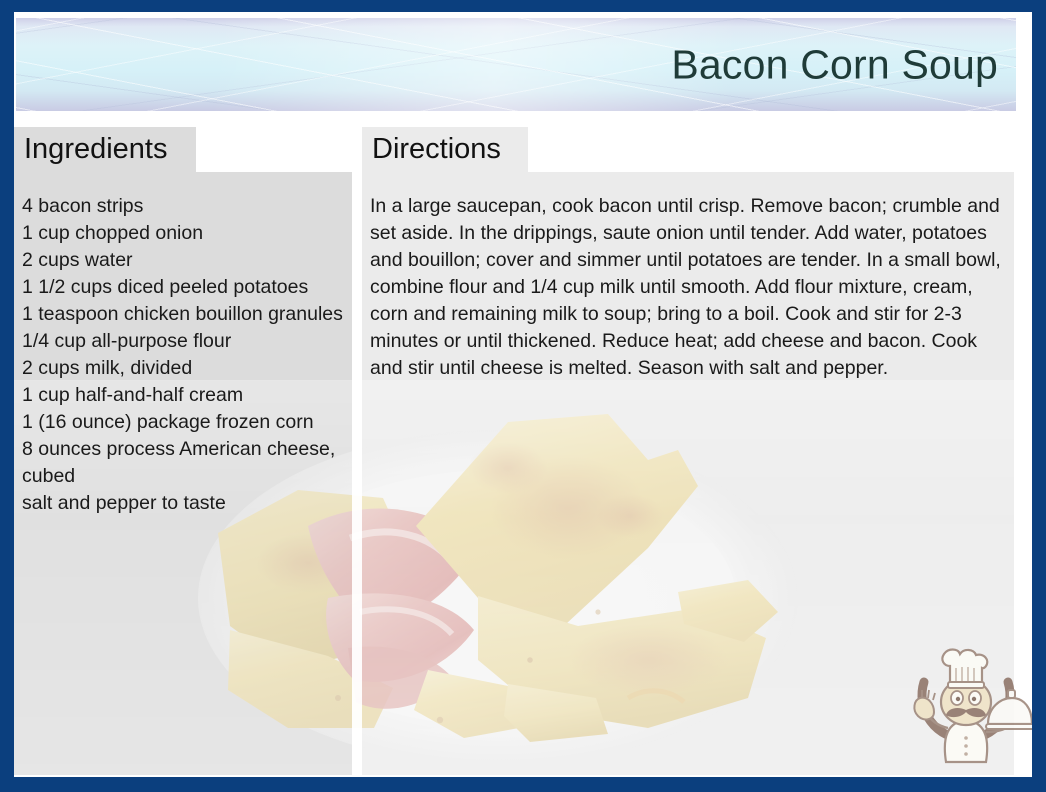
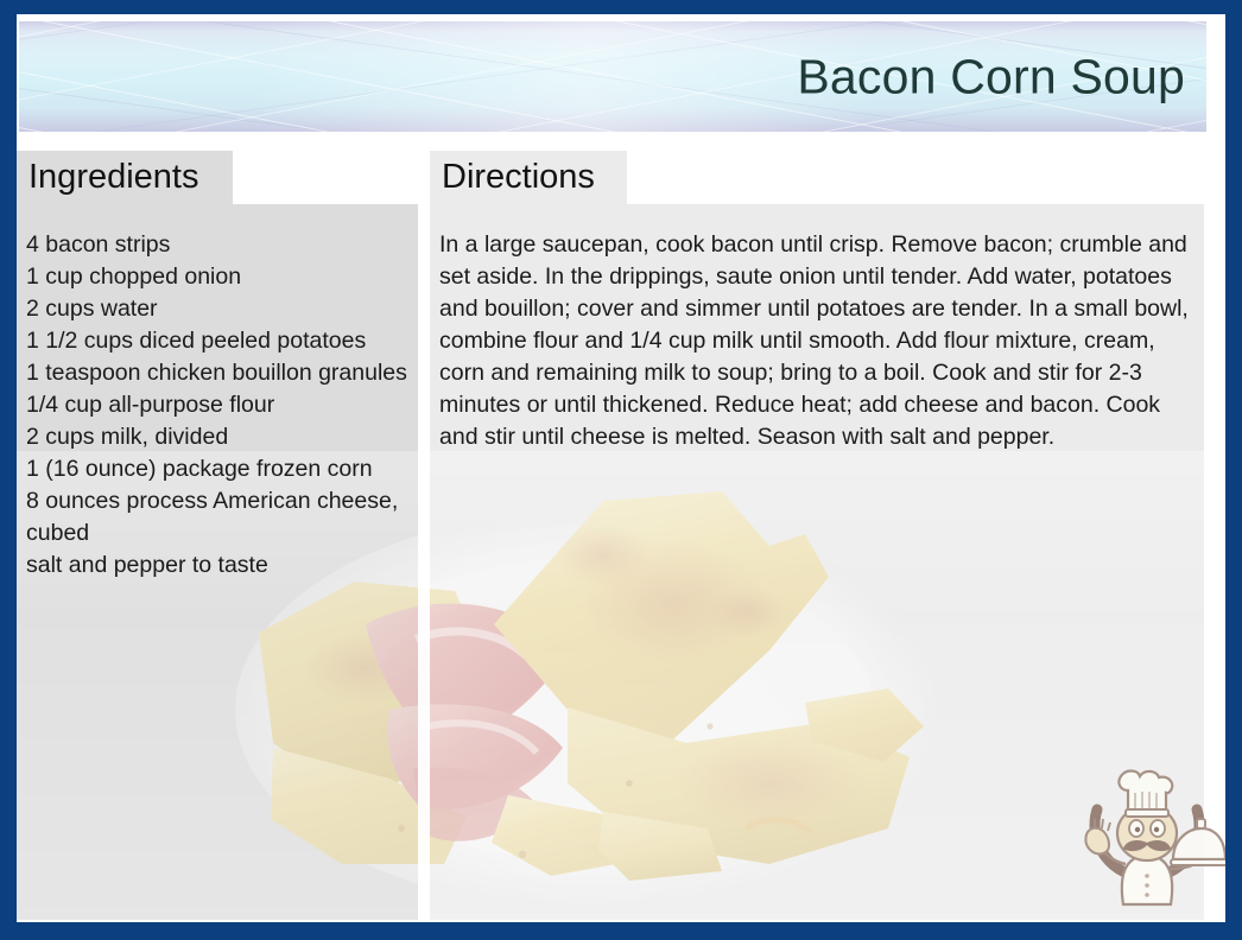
  Bacon Corn Soup
  Ingredients
  Directions
  4 bacon strips
  1 cup chopped onion
  2 cups water
  1 1/2 cups diced peeled potatoes
  1 teaspoon chicken bouillon granules
  1/4 cup all-purpose flour
  2 cups milk, divided
- 1 cup half-and-half cream
  1 (16 ounce) package frozen corn
  8 ounces process American cheese, cubed
  salt and pepper to taste
  In a large saucepan, cook bacon until crisp. Remove bacon; crumble and set aside. In the drippings, saute onion until tender. Add water, potatoes and bouillon; cover and simmer until potatoes are tender. In a small bowl, combine flour and 1/4 cup milk until smooth. Add flour mixture, cream, corn and remaining milk to soup; bring to a boil. Cook and stir for 2-3 minutes or until thickened. Reduce heat; add cheese and bacon. Cook and stir until cheese is melted. Season with salt and pepper.
